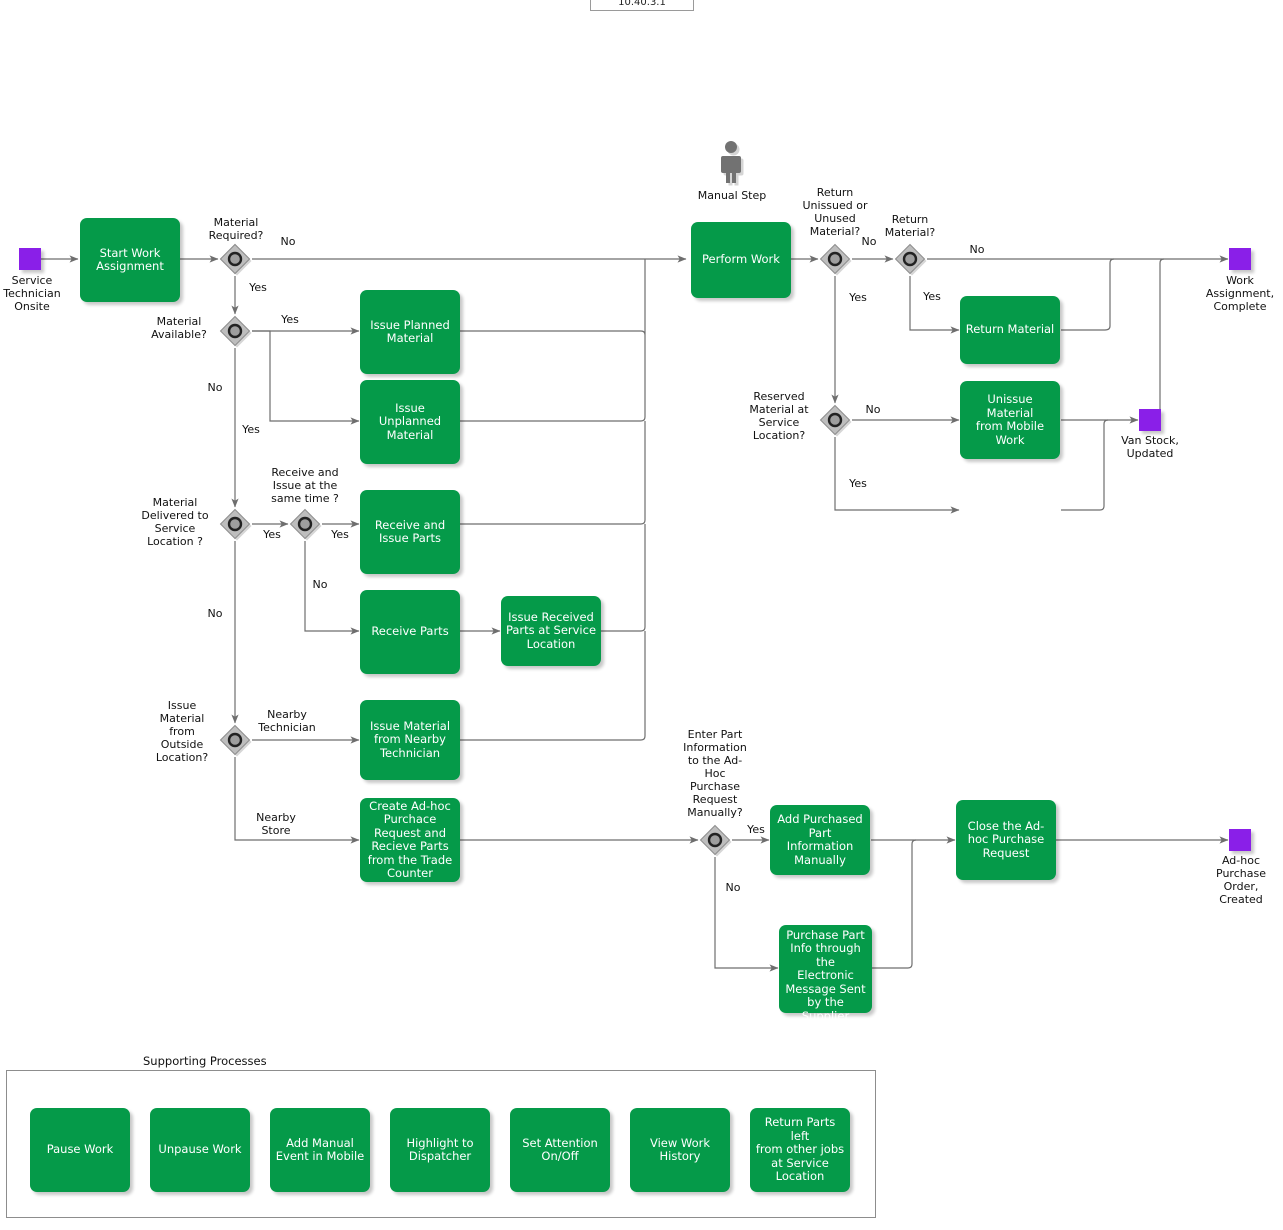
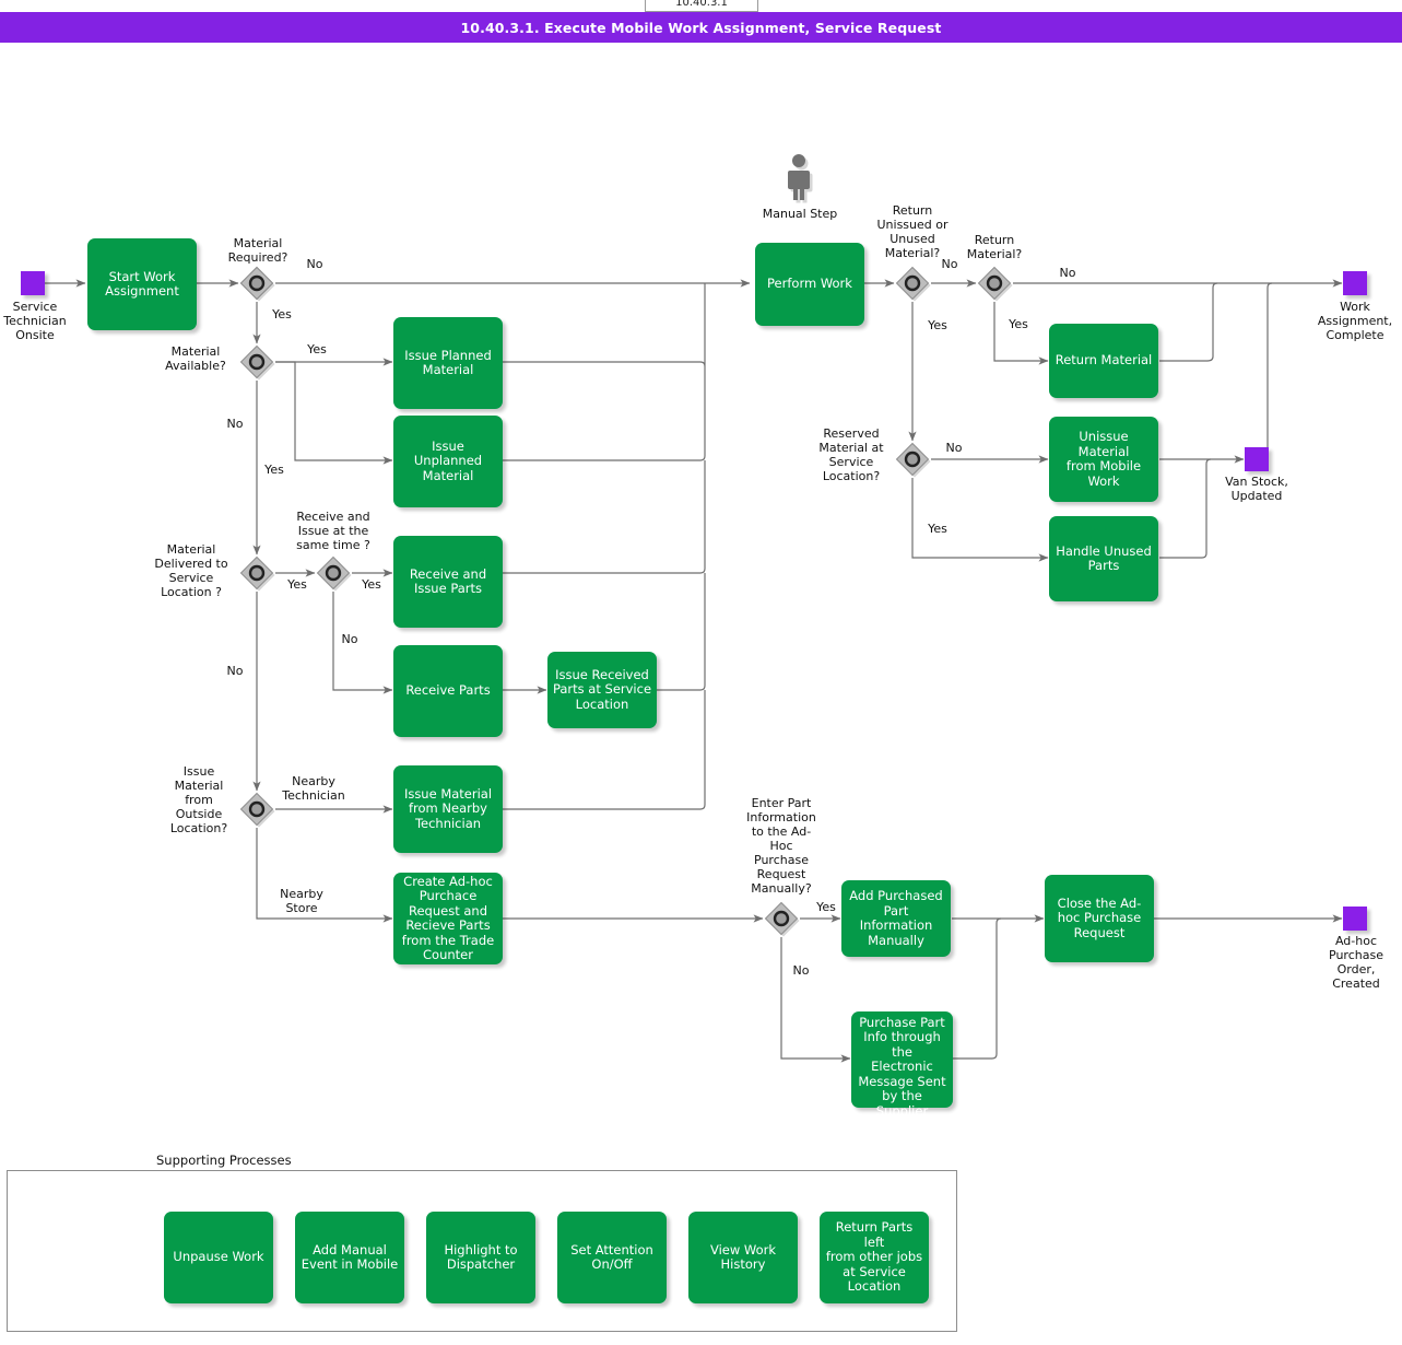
  10.40.3.1
+ 10.40.3.1. Execute Mobile Work Assignment, Service Request
  Service
  Technician
  Onsite
  Start Work
  Assignment
  Issue Planned
  Material
  Issue Unplanned
  Material
  Receive and
  Issue Parts
  Receive Parts
  Issue Received
  Parts at Service
  Location
  Issue Material
  from Nearby
  Technician
  Create Ad-hoc
  Purchace
  Request and
  Recieve Parts
  from the Trade
  Counter
  Perform Work
  Return Material
  Unissue Material
  from Mobile
  Work
+ Handle Unused
+ Parts
  Add Purchased
  Part Information
  Manually
  Retrieved
  Purchase Part
  Info through the
  Electronic
  Message Sent
  by the Supplier
  Close the Ad-
  hoc Purchase
  Request
  Work
  Assignment,
  Complete
  Van Stock,
  Updated
  Ad-hoc
  Purchase
  Order,
  Created
  Material
  Required?
  Material
  Available?
  Material
  Delivered to
  Service
  Location ?
  Receive and
  Issue at the
  same time ?
  Issue
  Material
  from
  Outside
  Location?
  Return
  Unissued or
  Unused
  Material?
  Return
  Material?
  Reserved
  Material at
  Service
  Location?
  Enter Part
  Information
  to the Ad-
  Hoc
  Purchase
  Request
  Manually?
  Manual Step
  No
  Yes
  Yes
  Yes
  No
  Yes
  No
  Yes
  No
  Nearby
  Technician
  Nearby
  Store
  No
  Yes
  No
  Yes
  No
  Yes
  Yes
  No
  Supporting Processes
- Pause Work
  Unpause Work
  Add Manual
  Event in Mobile
  Highlight to
  Dispatcher
  Set Attention
  On/Off
  View Work
  History
  Return Parts left
  from other jobs
  at Service
  Location
